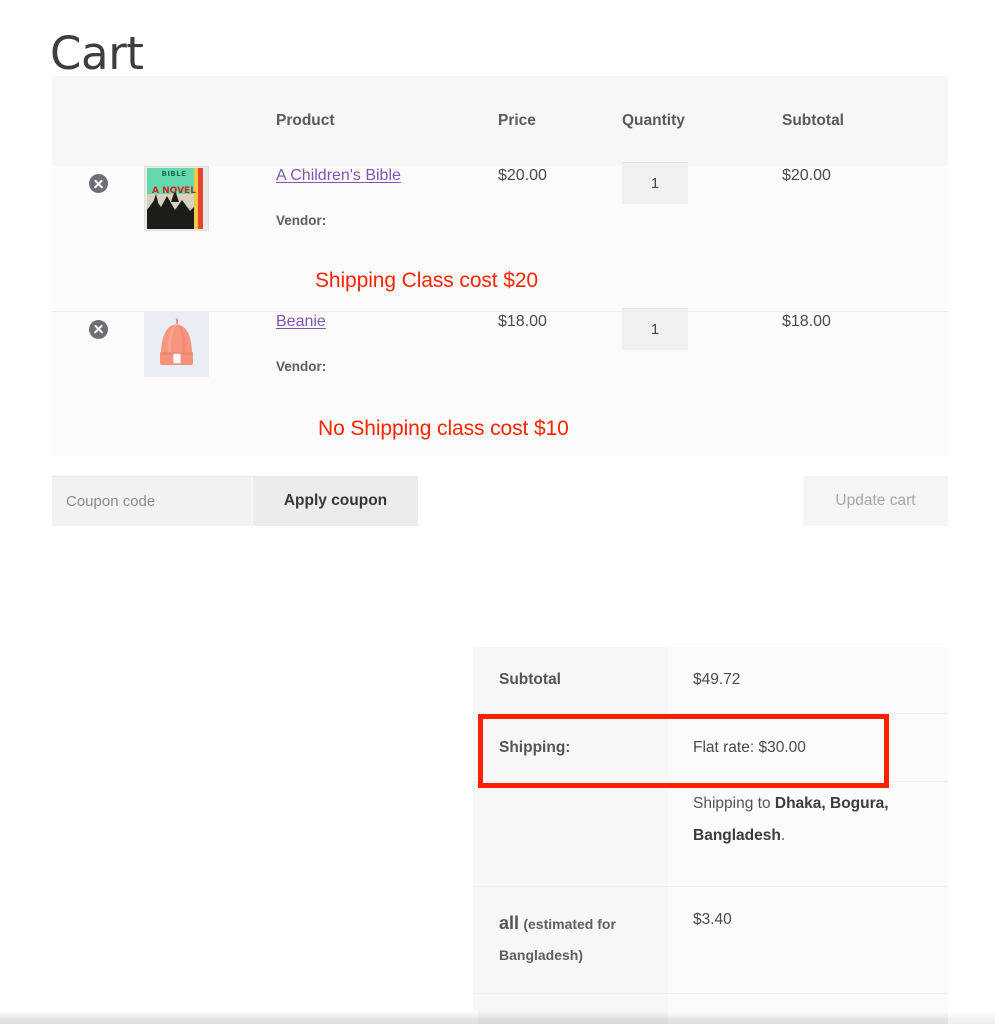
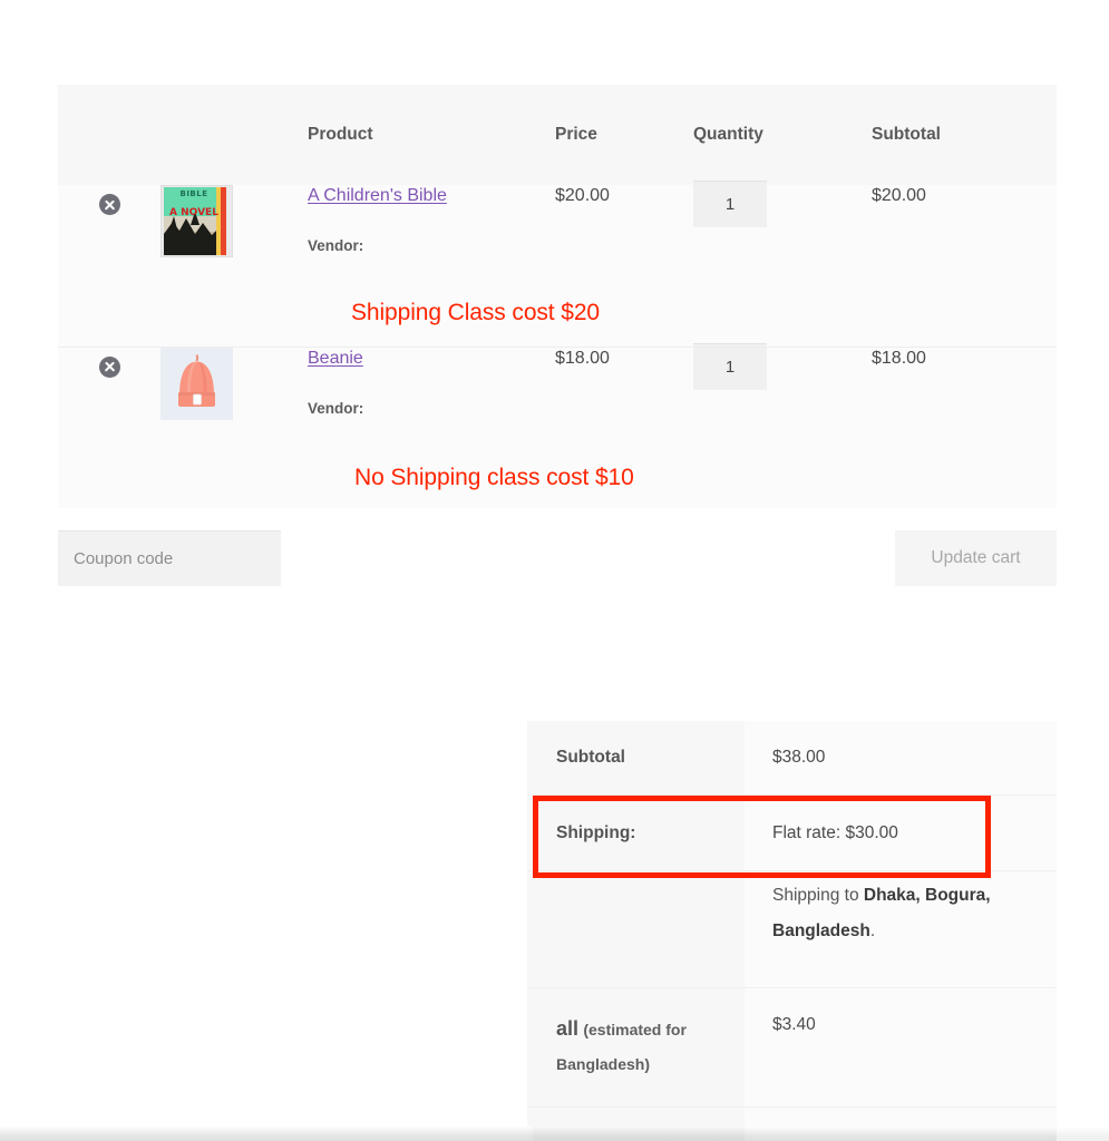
- Cart
  		Product	Price	Quantity	Subtotal
  	BIBLE A NOVEL	A Children's Bible Vendor:	$20.00	1	$20.00
  		Beanie Vendor:	$18.00	1	$18.00
  Shipping Class cost $20
  No Shipping class cost $10
  Coupon code
- Apply coupon
  Update cart
- Subtotal	$49.72
+ Subtotal	$38.00
  Shipping:	Flat rate: $30.00
  	Shipping to Dhaka, Bogura, Bangladesh.
  all (estimated for Bangladesh)	$3.40
